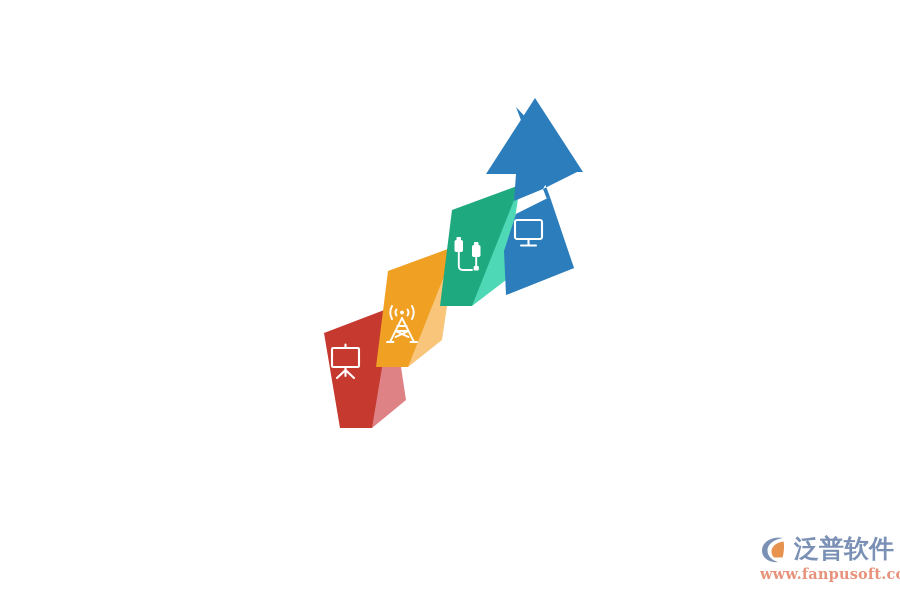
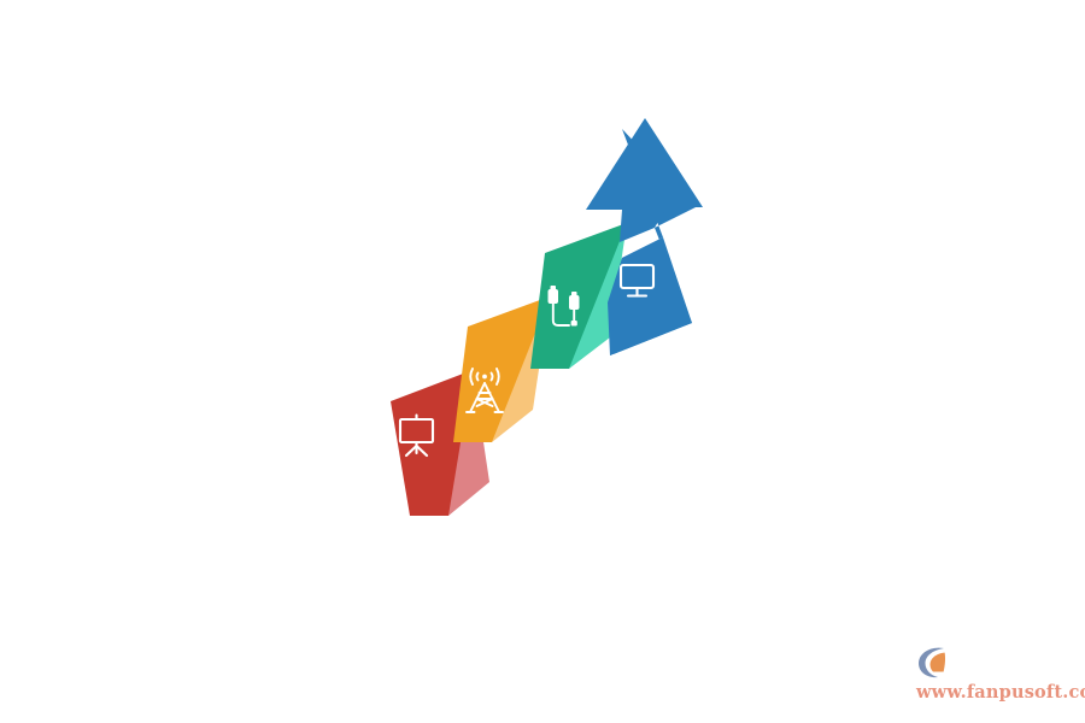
- 泛普软件
  www.fanpusoft.c
